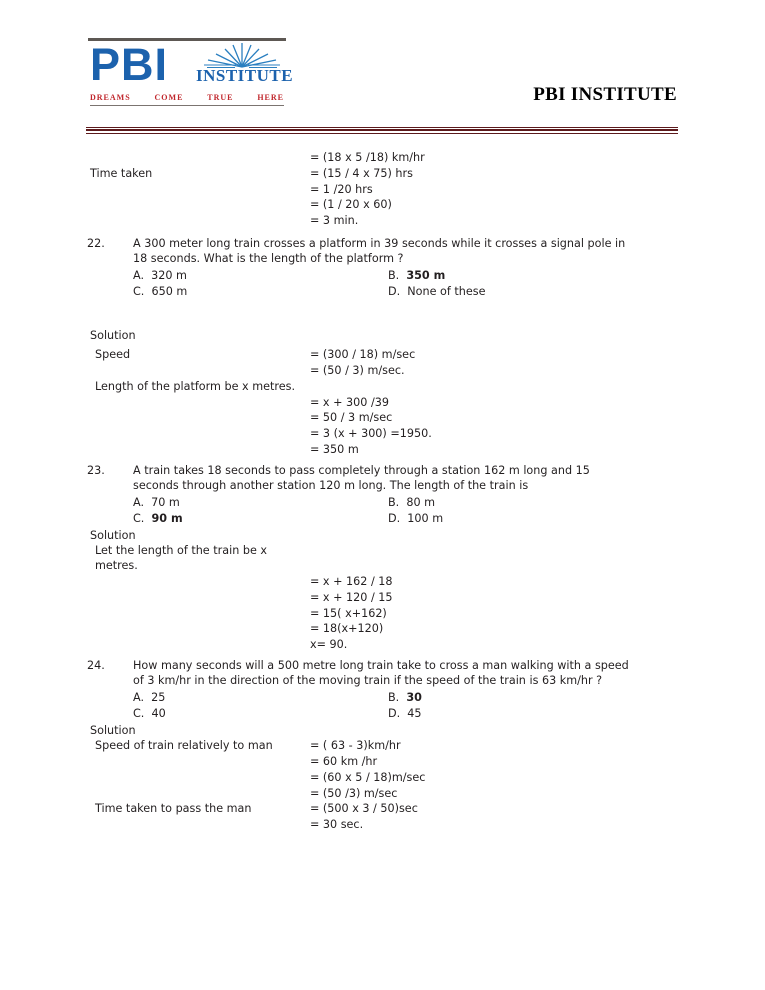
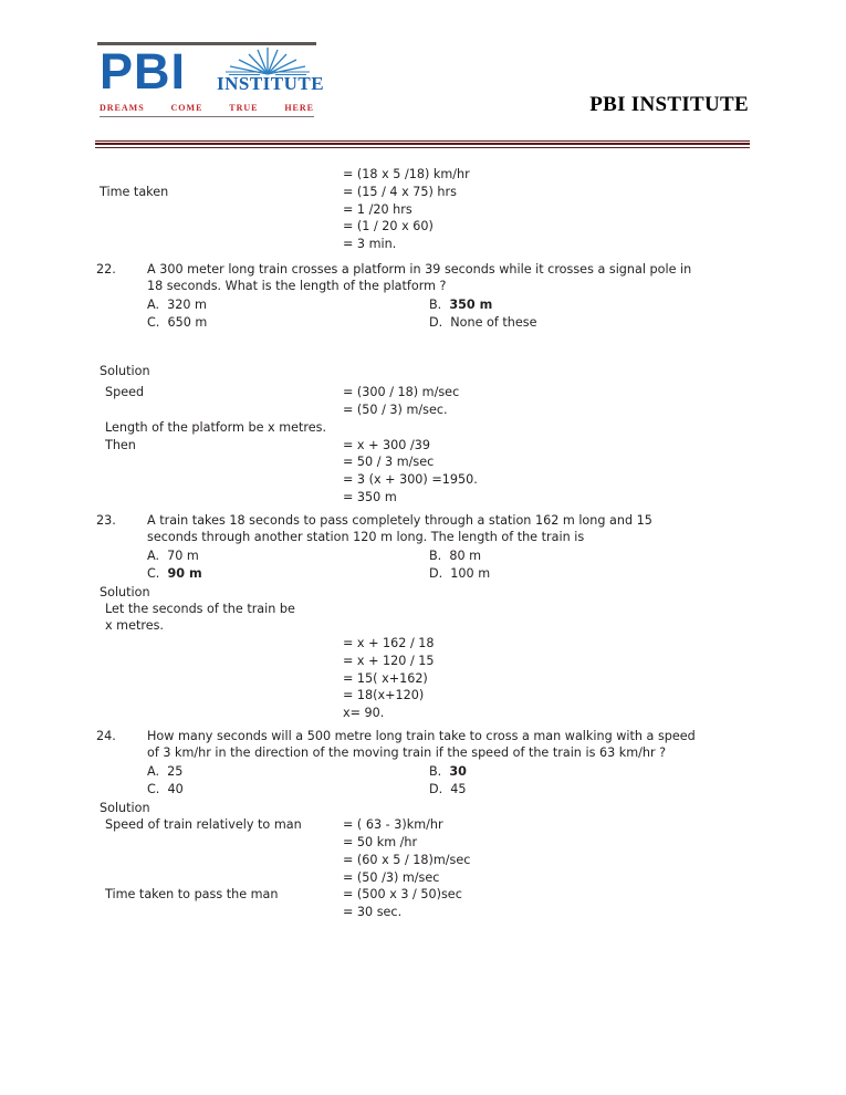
  PBI
  INSTITUTE
  DREAMS
  COME
  TRUE
  HERE
  PBI INSTITUTE
  = (18 x 5 /18) km/hr
  = (15 / 4 x 75) hrs
  = 1 /20 hrs
  = (1 / 20 x 60)
  = 3 min.
  Time taken
  22.
  A 300 meter long train crosses a platform in 39 seconds while it crosses a signal pole in 18 seconds. What is the length of the platform ?
  A. 320 m
  B. 350 m
  C. 650 m
  D. None of these
  Solution
  Speed
  = (300 / 18) m/sec
  = (50 / 3) m/sec.
  Length of the platform be x metres.
+ Then
  = x + 300 /39
  = 50 / 3 m/sec
  = 3 (x + 300) =1950.
  = 350 m
  23.
  A train takes 18 seconds to pass completely through a station 162 m long and 15 seconds through another station 120 m long. The length of the train is
  A. 70 m
  B. 80 m
  C. 90 m
  D. 100 m
  Solution
- Let the length of the train be x metres.
+ Let the seconds of the train be x metres.
  = x + 162 / 18
  = x + 120 / 15
  = 15( x+162)
  = 18(x+120)
  x= 90.
  24.
  How many seconds will a 500 metre long train take to cross a man walking with a speed of 3 km/hr in the direction of the moving train if the speed of the train is 63 km/hr ?
  A. 25
  B. 30
  C. 40
  D. 45
  Solution
  Speed of train relatively to man
  = ( 63 - 3)km/hr
- = 60 km /hr
+ = 50 km /hr
  = (60 x 5 / 18)m/sec
  = (50 /3) m/sec
  Time taken to pass the man
  = (500 x 3 / 50)sec
  = 30 sec.
